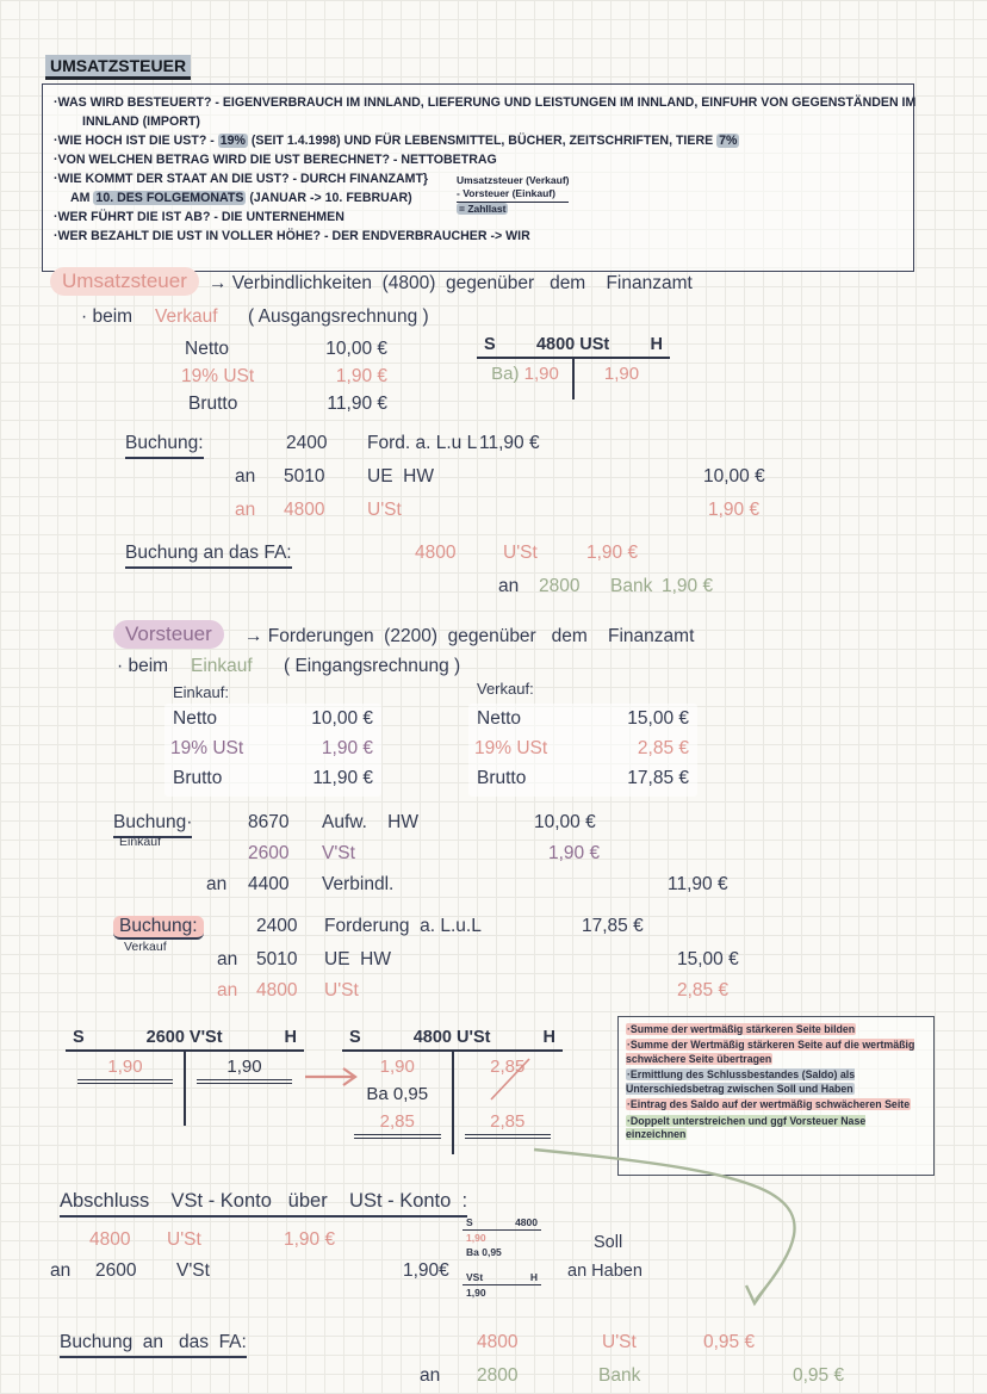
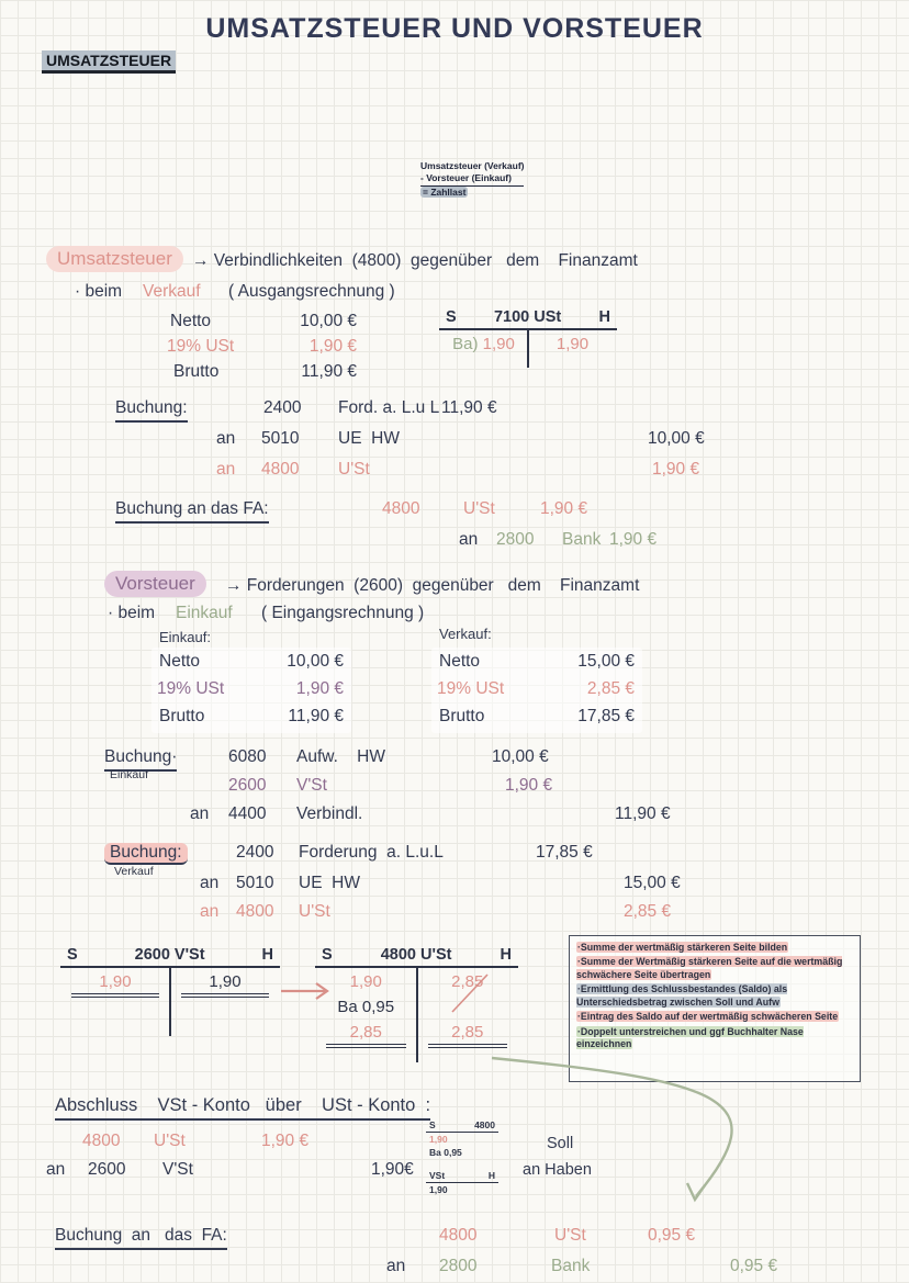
+ UMSATZSTEUER UND VORSTEUER
  UMSATZSTEUER
- ·WAS WIRD BESTEUERT? - EIGENVERBRAUCH IM INNLAND, LIEFERUNG UND LEISTUNGEN IM INNLAND, EINFUHR VON GEGENSTÄNDEN IM
- INNLAND (IMPORT)
- ·WIE HOCH IST DIE UST? - 19% (SEIT 1.4.1998) UND FÜR LEBENSMITTEL, BÜCHER, ZEITSCHRIFTEN, TIERE 7%
- ·VON WELCHEN BETRAG WIRD DIE UST BERECHNET? - NETTOBETRAG
- ·WIE KOMMT DER STAAT AN DIE UST? - DURCH FINANZAMT}
- AM 10. DES FOLGEMONATS (JANUAR -> 10. FEBRUAR)
- ·WER FÜHRT DIE IST AB? - DIE UNTERNEHMEN
- ·WER BEZAHLT DIE UST IN VOLLER HÖHE? - DER ENDVERBRAUCHER -> WIR
  Umsatzsteuer (Verkauf)
  - Vorsteuer (Einkauf)
  = Zahllast
  Umsatzsteuer
  → Verbindlichkeiten (4800) gegenüber dem Finanzamt
  · beim
  Verkauf
  ( Ausgangsrechnung )
  Netto
  10,00 €
  19% USt
  1,90 €
  Brutto
  11,90 €
  S
- 4800 USt
+ 7100 USt
  H
  Ba) 1,90
  1,90
  Buchung:
  2400
  Ford. a. L.u L
  11,90 €
  an
  5010
  UE HW
  10,00 €
  an
  4800
  U'St
  1,90 €
  Buchung an das FA:
  4800
  U'St
  1,90 €
  an
  2800
  Bank
  1,90 €
  Vorsteuer
- → Forderungen (2200) gegenüber dem Finanzamt
+ → Forderungen (2600) gegenüber dem Finanzamt
  · beim
  Einkauf
  ( Eingangsrechnung )
  Einkauf:
  Verkauf:
  Netto
  10,00 €
  19% USt
  1,90 €
  Brutto
  11,90 €
  Netto
  15,00 €
  19% USt
  2,85 €
  Brutto
  17,85 €
  Buchung·
  Einkauf
- 8670
+ 6080
  Aufw. HW
  10,00 €
  2600
  V'St
  1,90 €
  an
  4400
  Verbindl.
  11,90 €
  Buchung:
  Verkauf
  2400
  Forderung a. L.u.L
  17,85 €
  an
  5010
  UE HW
  15,00 €
  an
  4800
  U'St
  2,85 €
  S
  2600 V'St
  H
  1,90
  1,90
  S
  4800 U'St
  H
  1,90
  2,85
  Ba 0,95
  2,85
  2,85
  ·Summe der wertmäßig stärkeren Seite bilden
  ·Summe der Wertmäßig stärkeren Seite auf die wertmäßig schwächere Seite übertragen
- ·Ermittlung des Schlussbestandes (Saldo) als Unterschiedsbetrag zwischen Soll und Haben
+ ·Ermittlung des Schlussbestandes (Saldo) als Unterschiedsbetrag zwischen Soll und Aufw
  ·Eintrag des Saldo auf der wertmäßig schwächeren Seite
- ·Doppelt unterstreichen und ggf Vorsteuer Nase einzeichnen
+ ·Doppelt unterstreichen und ggf Buchhalter Nase einzeichnen
  Abschluss VSt - Konto über USt - Konto :
  4800
  U'St
  1,90 €
  an
  2600
  V'St
  1,90€
  S
  4800
  1,90
  Ba 0,95
  VSt
  H
  1,90
  Soll
  an Haben
  Buchung an das FA:
  4800
  U'St
  0,95 €
  an
  2800
  Bank
  0,95 €
